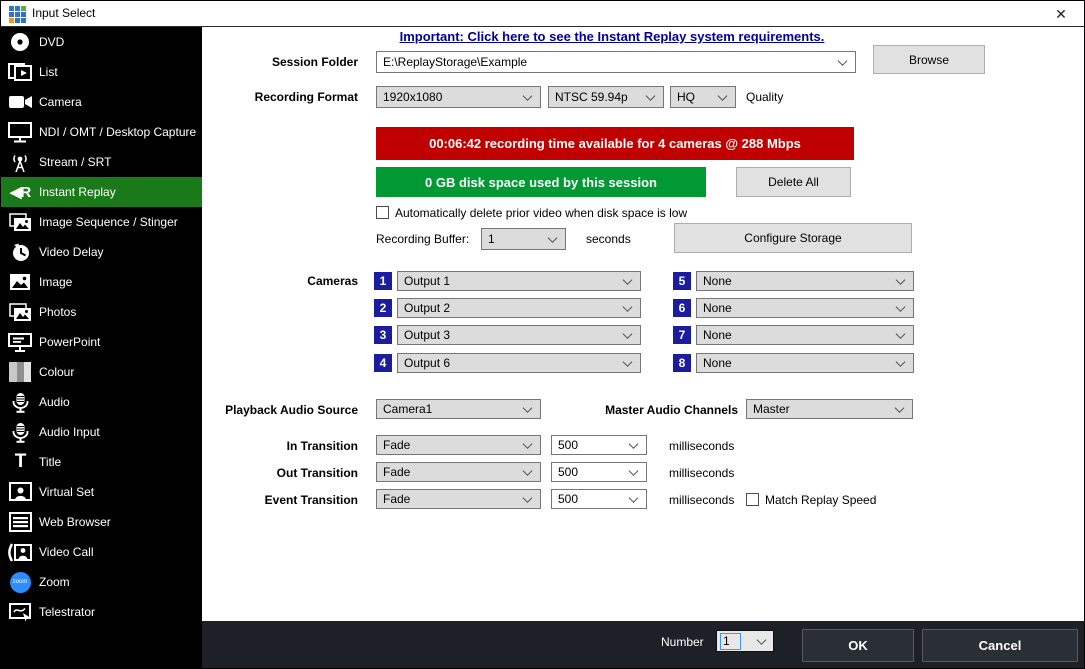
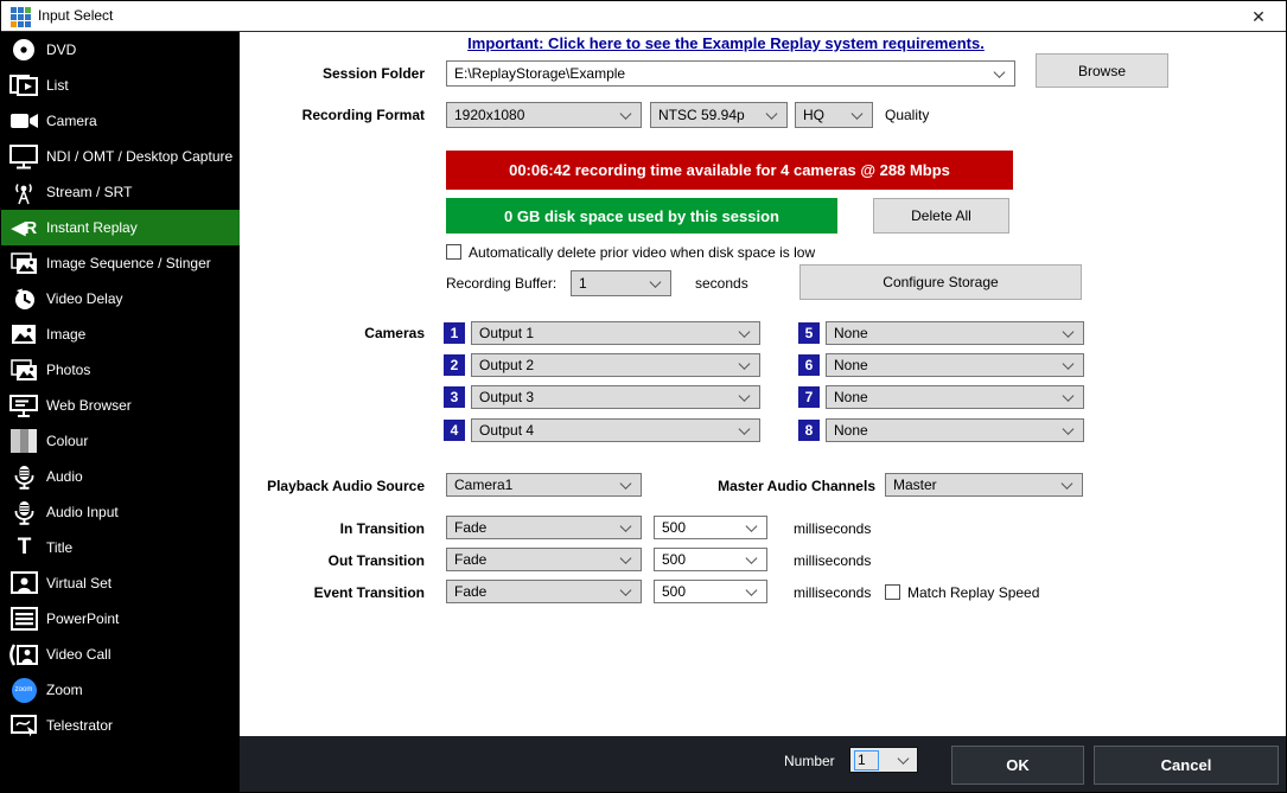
  Input Select
  ✕
  DVD
  List
  Camera
  NDI / OMT / Desktop Capture
  Stream / SRT
  ◀R
  Instant Replay
  Image Sequence / Stinger
  Video Delay
  Image
  Photos
- PowerPoint
+ Web Browser
  Colour
  Audio
  Audio Input
  T
  Title
  Virtual Set
- Web Browser
+ PowerPoint
  Video Call
  Zoom
  Telestrator
- Important: Click here to see the Instant Replay system requirements.
+ Important: Click here to see the Example Replay system requirements.
  Session Folder
  E:\ReplayStorage\Example
  Browse
  Recording Format
  1920x1080
  NTSC 59.94p
  HQ
  Quality
  00:06:42 recording time available for 4 cameras @ 288 Mbps
  0 GB disk space used by this session
  Delete All
  Automatically delete prior video when disk space is low
  Recording Buffer:
  1
  seconds
  Configure Storage
  Cameras
  1
  Output 1
  5
  None
  2
  Output 2
  6
  None
  3
  Output 3
  7
  None
  4
- Output 6
+ Output 4
  8
  None
  Playback Audio Source
  Camera1
  Master Audio Channels
  Master
  In Transition
  Fade
  500
  milliseconds
  Out Transition
  Fade
  500
  milliseconds
  Event Transition
  Fade
  500
  milliseconds
  Match Replay Speed
  Number
  1
  OK
  Cancel
